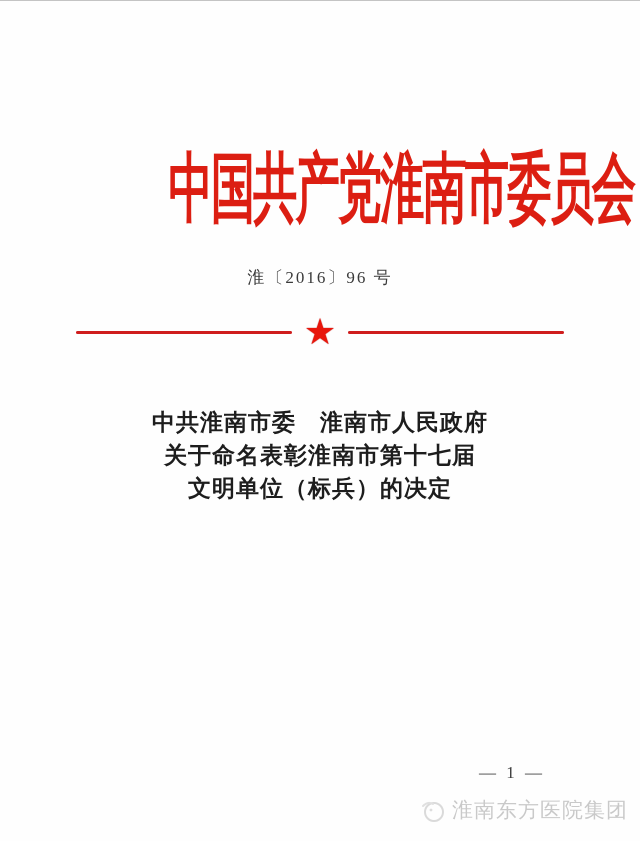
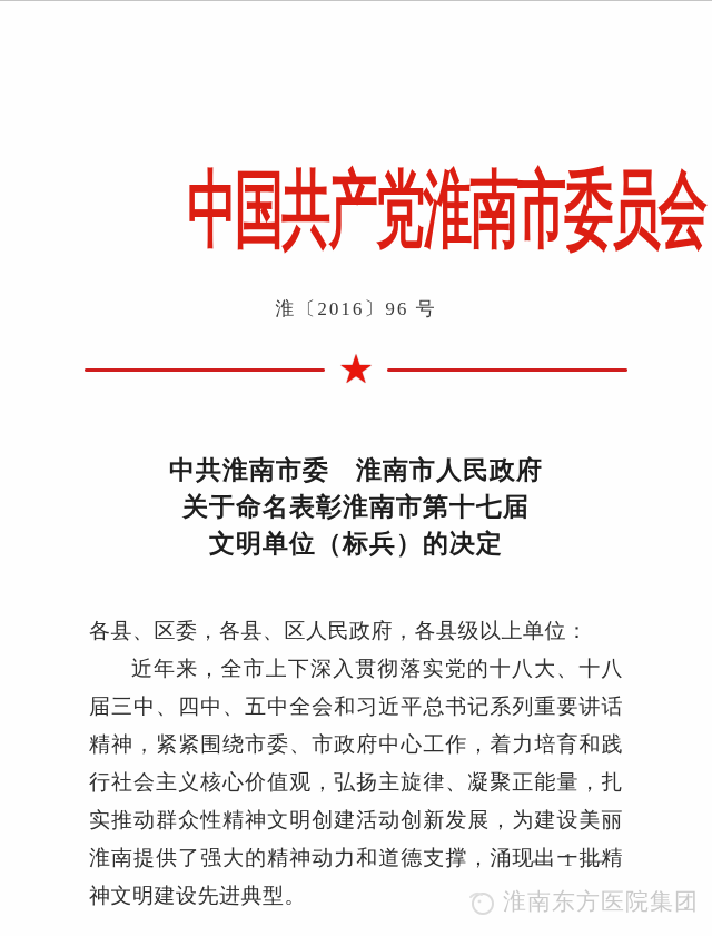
  中国共产党淮南市委员会
  淮〔2016〕96 号
  ★
  中共淮南市委 淮南市人民政府
  关于命名表彰淮南市第十七届
  文明单位（标兵）的决定
+ 各县、区委，各县、区人民政府，各县级以上单位：
+ 近年来，全市上下深入贯彻落实党的十八大、十八届三中、四中、五中全会和习近平总书记系列重要讲话精神，紧紧围绕市委、市政府中心工作，着力培育和践行社会主义核心价值观，弘扬主旋律、凝聚正能量，扎实推动群众性精神文明创建活动创新发展，为建设美丽淮南提供了强大的精神动力和道德支撑，涌现出一批精神文明建设先进典型。
  — 1 —
  淮南东方医院集团
